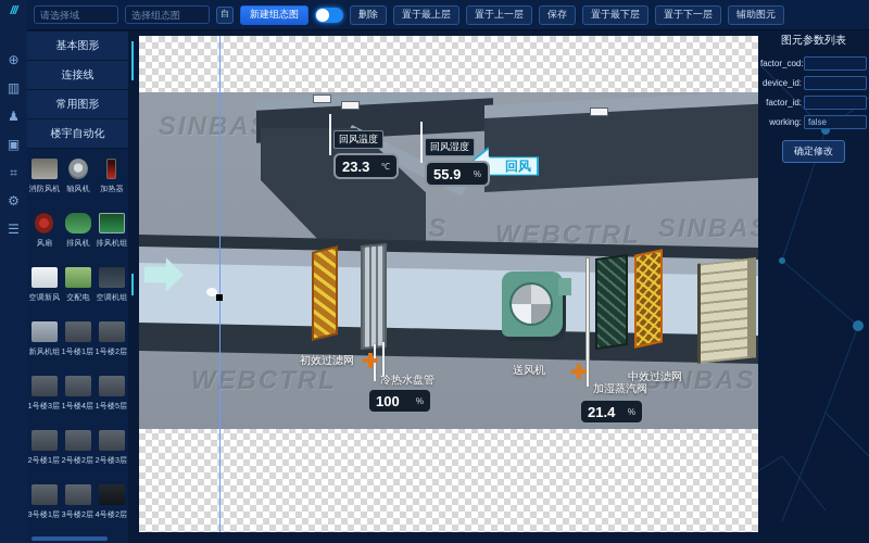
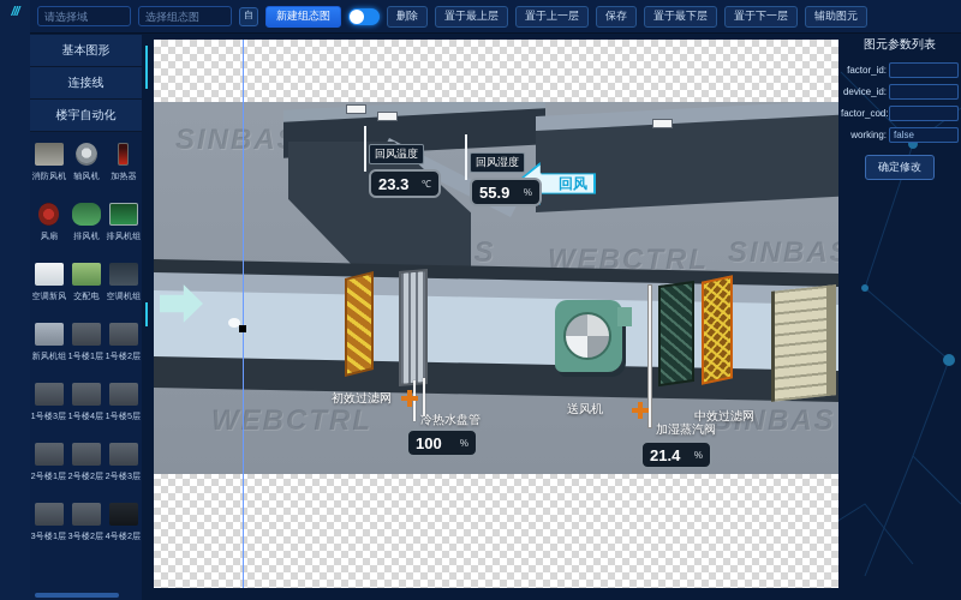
  ///
- ⊕
- ▥
- ♟
- ▣
- ⌗
- ⚙
- ☰
  请选择域
  选择组态图
  自
  新建组态图
  删除
  置于最上层
  置于上一层
  保存
  置于最下层
  置于下一层
  辅助图元
  基本图形
  连接线
- 常用图形
  楼宇自动化
  消防风机
  轴风机
  加热器
  风扇
  排风机
  排风机组
  空调新风
  交配电
  空调机组
  新风机组
  1号楼1层
  1号楼2层
  1号楼3层
  1号楼4层
  1号楼5层
  2号楼1层
  2号楼2层
  2号楼3层
  3号楼1层
  3号楼2层
  4号楼2层
  WEBCTRL
  SINBA
  WEBCTRL
  SINBAS
  回风
  回风温度
  23.3
  ℃
  回风湿度
  55.9
  %
  初效过滤网
  冷热水盘管
  100
  %
  送风机
  中效过滤网
  加湿蒸汽阀
  21.4
  %
  图元参数列表
- factor_cod:
+ factor_id:
  device_id:
- factor_id:
+ factor_cod:
  working:
  false
  确定修改
